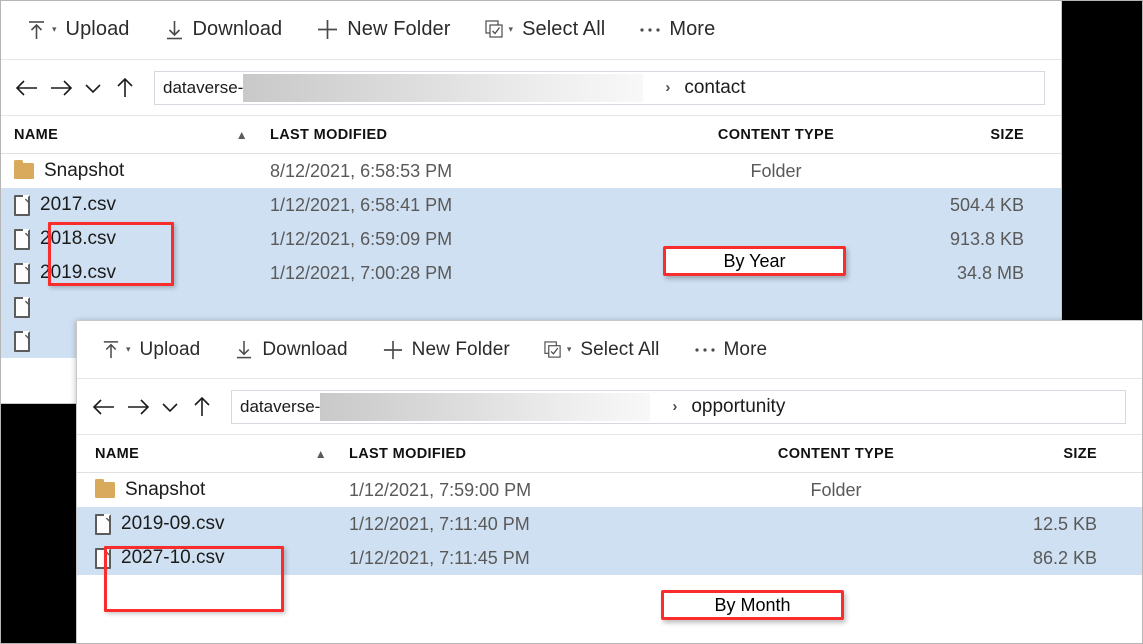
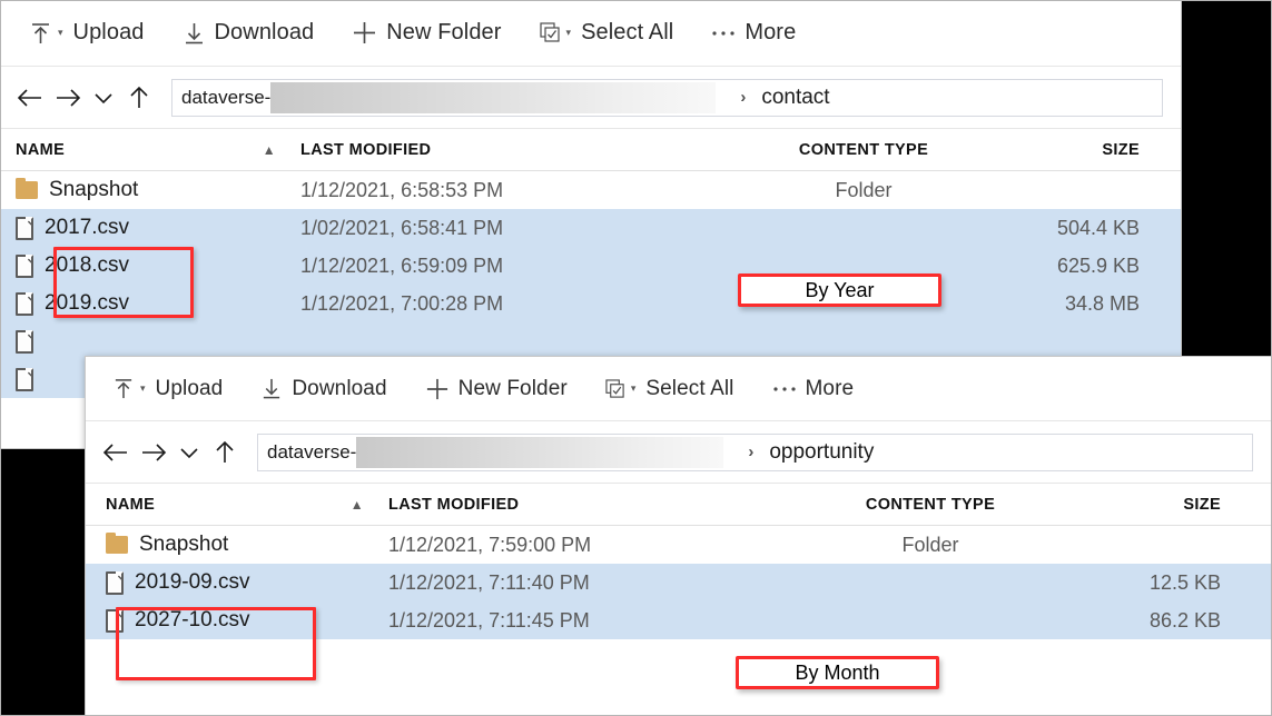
  ▾
  Upload
  Download
  New Folder
  ▾
  Select All
  More
  dataverse-
  ›
  contact
  NAME
  ▲
  LAST MODIFIED
  CONTENT TYPE
  SIZE
  Snapshot
- 8/12/2021, 6:58:53 PM
+ 1/12/2021, 6:58:53 PM
  Folder
  2017.csv
- 1/12/2021, 6:58:41 PM
+ 1/02/2021, 6:58:41 PM
  504.4 KB
  2018.csv
  1/12/2021, 6:59:09 PM
- 913.8 KB
+ 625.9 KB
  2019.csv
  1/12/2021, 7:00:28 PM
  34.8 MB
  By Year
  ▾
  Upload
  Download
  New Folder
  ▾
  Select All
  More
  dataverse-
  ›
  opportunity
  NAME
  ▲
  LAST MODIFIED
  CONTENT TYPE
  SIZE
  Snapshot
  1/12/2021, 7:59:00 PM
  Folder
  2019-09.csv
  1/12/2021, 7:11:40 PM
  12.5 KB
  2027-10.csv
  1/12/2021, 7:11:45 PM
  86.2 KB
  By Month
